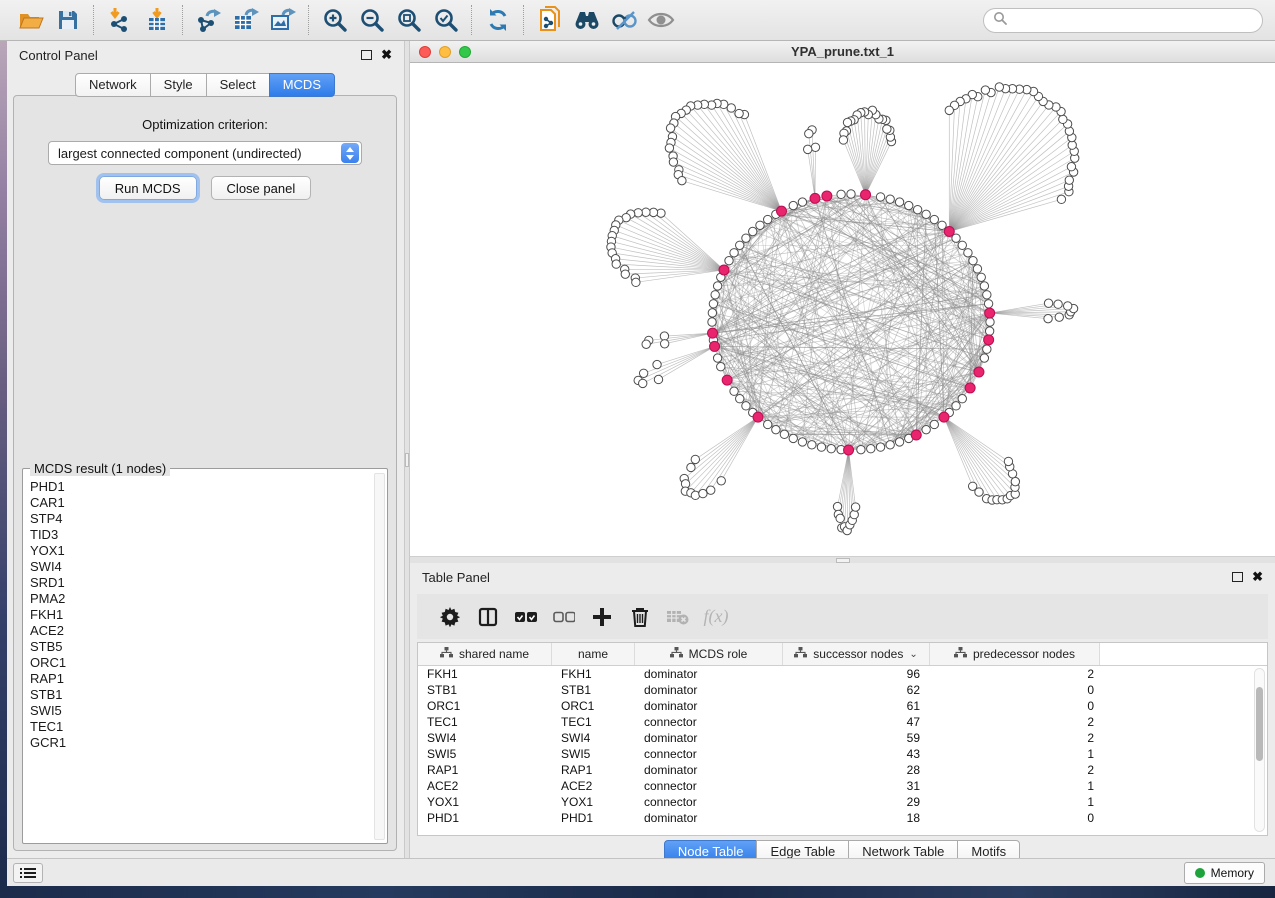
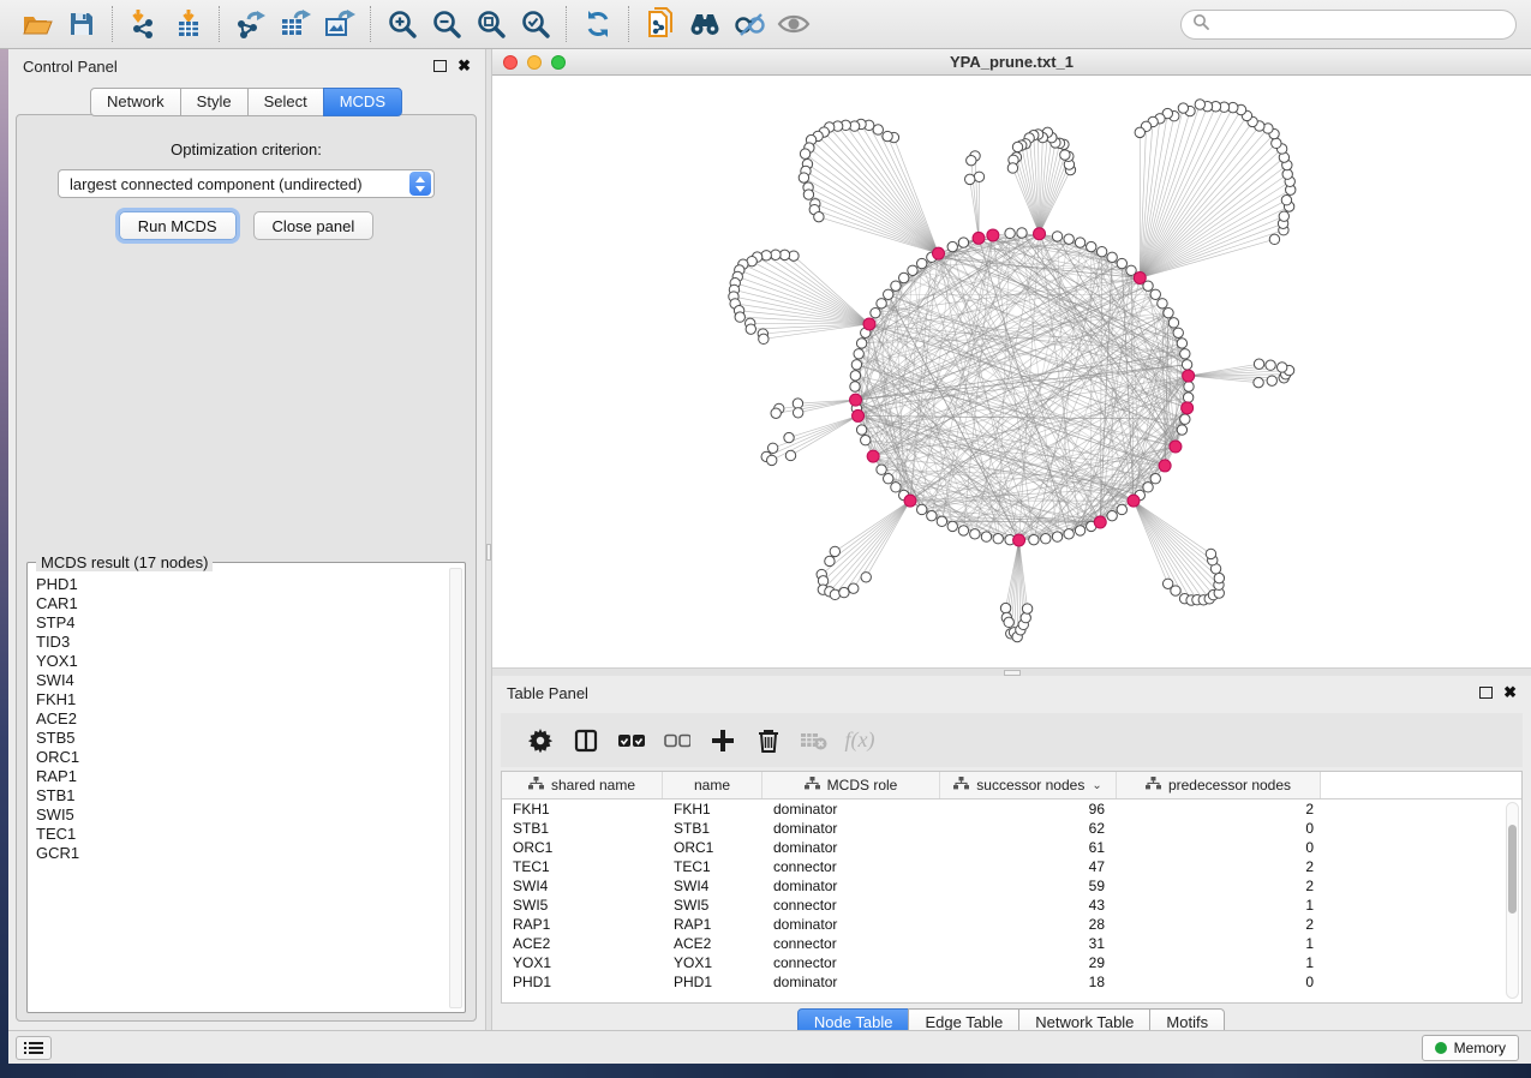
  Control Panel
  ✖
  Network
  Style
  Select
  MCDS
  Optimization criterion:
  largest connected component (undirected)
  Run MCDS
  Close panel
- MCDS result (1 nodes)
+ MCDS result (17 nodes)
  PHD1
  CAR1
  STP4
  TID3
  YOX1
  SWI4
- SRD1
- PMA2
  FKH1
  ACE2
  STB5
  ORC1
  RAP1
  STB1
  SWI5
  TEC1
  GCR1
  YPA_prune.txt_1
  Table Panel
  ✖
  f(x)
  shared name
  name
  MCDS role
  successor nodes
  ⌄
  predecessor nodes
  FKH1
  FKH1
  dominator
  96
  2
  STB1
  STB1
  dominator
  62
  0
  ORC1
  ORC1
  dominator
  61
  0
  TEC1
  TEC1
  connector
  47
  2
  SWI4
  SWI4
  dominator
  59
  2
  SWI5
  SWI5
  connector
  43
  1
  RAP1
  RAP1
  dominator
  28
  2
  ACE2
  ACE2
  connector
  31
  1
  YOX1
  YOX1
  connector
  29
  1
  PHD1
  PHD1
  dominator
  18
  0
  Node Table
  Edge Table
  Network Table
  Motifs
  Memory
